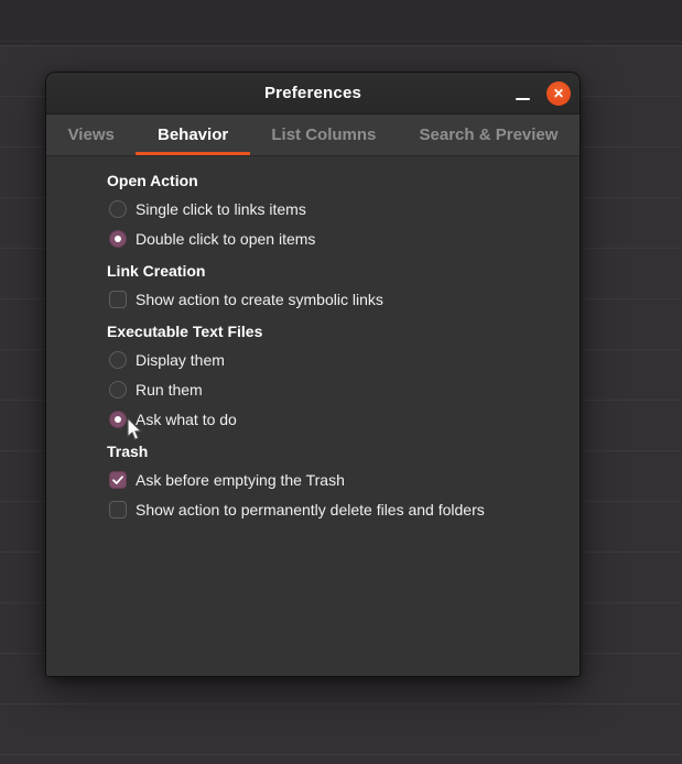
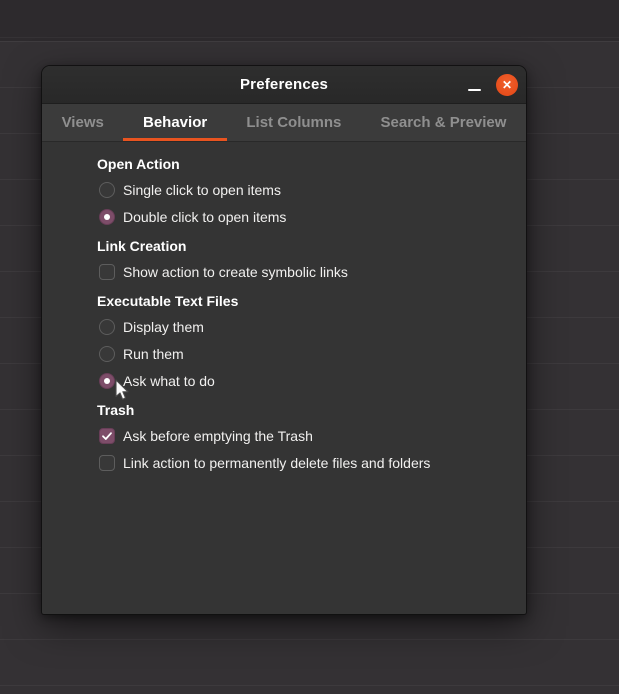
  Preferences
  ✕
  Views
  Behavior
  List Columns
  Search & Preview
  Open Action
- Single click to links items
+ Single click to open items
  Double click to open items
  Link Creation
  Show action to create symbolic links
  Executable Text Files
  Display them
  Run them
  Ask what to do
  Trash
  Ask before emptying the Trash
- Show action to permanently delete files and folders
+ Link action to permanently delete files and folders
